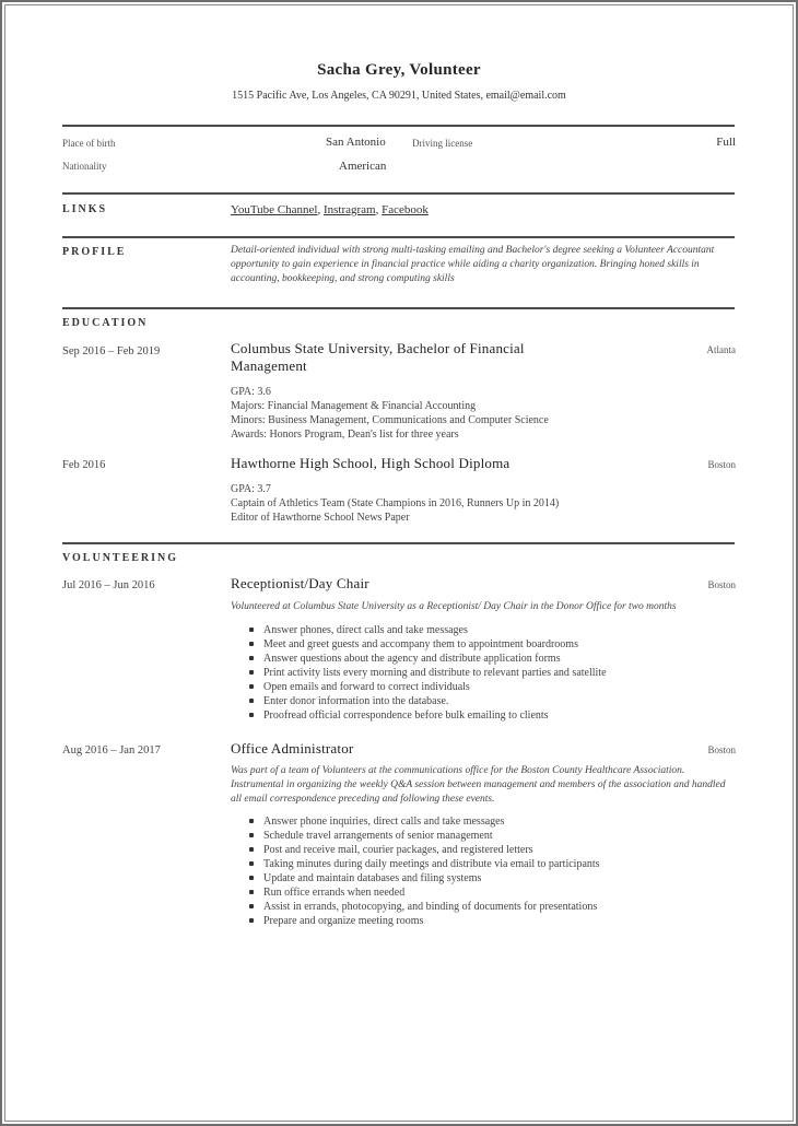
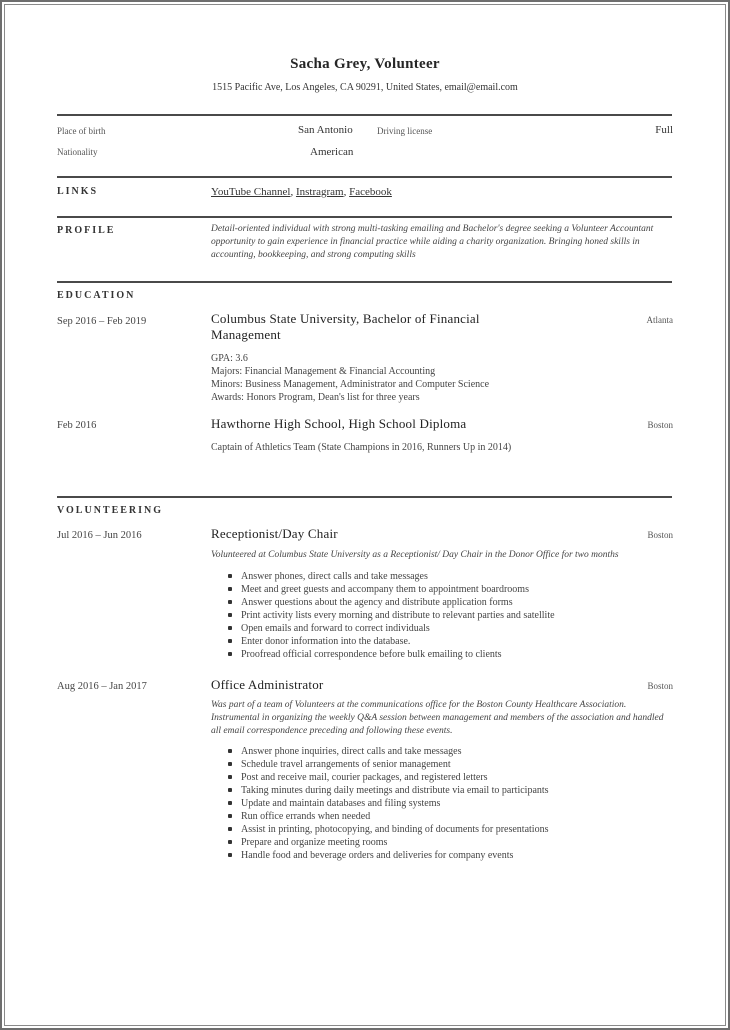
  Sacha Grey, Volunteer
  1515 Pacific Ave, Los Angeles, CA 90291, United States, email@email.com
  Place of birth
  San Antonio
  Driving license
  Full
  Nationality
  American
  LINKS
  YouTube Channel, Instragram, Facebook
  PROFILE
  Detail-oriented individual with strong multi-tasking emailing and Bachelor's degree seeking a Volunteer Accountant opportunity to gain experience in financial practice while aiding a charity organization. Bringing honed skills in accounting, bookkeeping, and strong computing skills
  EDUCATION
  Sep 2016 – Feb 2019
  Columbus State University, Bachelor of Financial Management
  Atlanta
  GPA: 3.6
  Majors: Financial Management & Financial Accounting
- Minors: Business Management, Communications and Computer Science
+ Minors: Business Management, Administrator and Computer Science
  Awards: Honors Program, Dean's list for three years
  Feb 2016
  Hawthorne High School, High School Diploma
  Boston
- GPA: 3.7
  Captain of Athletics Team (State Champions in 2016, Runners Up in 2014)
- Editor of Hawthorne School News Paper
  VOLUNTEERING
  Jul 2016 – Jun 2016
  Receptionist/Day Chair
  Boston
  Volunteered at Columbus State University as a Receptionist/ Day Chair in the Donor Office for two months
  Answer phones, direct calls and take messages
  Meet and greet guests and accompany them to appointment boardrooms
  Answer questions about the agency and distribute application forms
  Print activity lists every morning and distribute to relevant parties and satellite
  Open emails and forward to correct individuals
  Enter donor information into the database.
  Proofread official correspondence before bulk emailing to clients
  Aug 2016 – Jan 2017
  Office Administrator
  Boston
  Was part of a team of Volunteers at the communications office for the Boston County Healthcare Association. Instrumental in organizing the weekly Q&A session between management and members of the association and handled all email correspondence preceding and following these events.
  Answer phone inquiries, direct calls and take messages
  Schedule travel arrangements of senior management
  Post and receive mail, courier packages, and registered letters
  Taking minutes during daily meetings and distribute via email to participants
  Update and maintain databases and filing systems
  Run office errands when needed
- Assist in errands, photocopying, and binding of documents for presentations
+ Assist in printing, photocopying, and binding of documents for presentations
  Prepare and organize meeting rooms
+ Handle food and beverage orders and deliveries for company events
